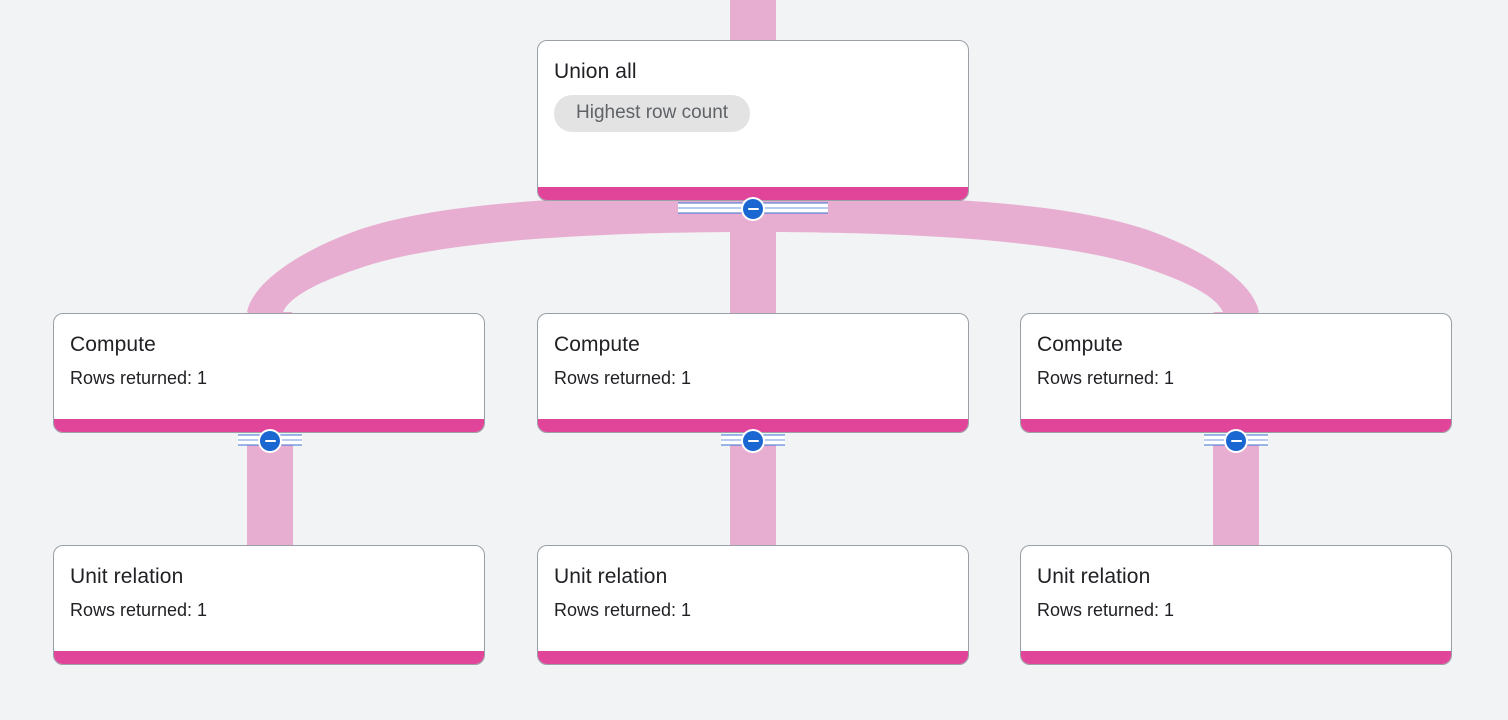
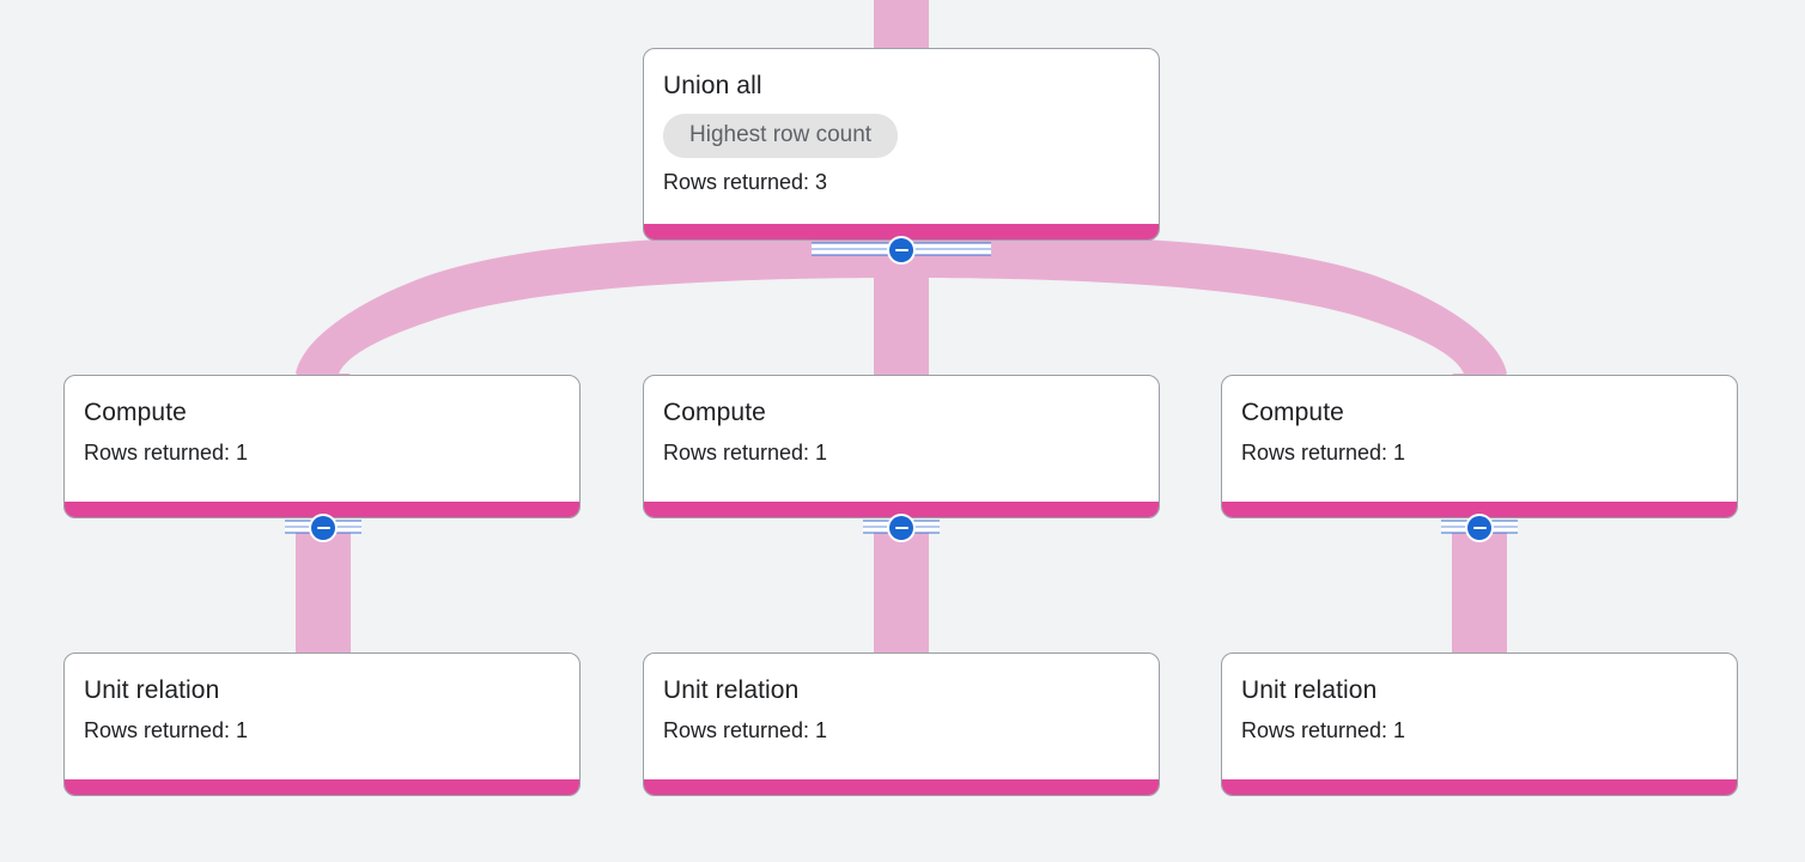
  Union all
  Highest row count
+ Rows returned: 3
  Compute
  Rows returned: 1
  Compute
  Rows returned: 1
  Compute
  Rows returned: 1
  Unit relation
  Rows returned: 1
  Unit relation
  Rows returned: 1
  Unit relation
  Rows returned: 1
